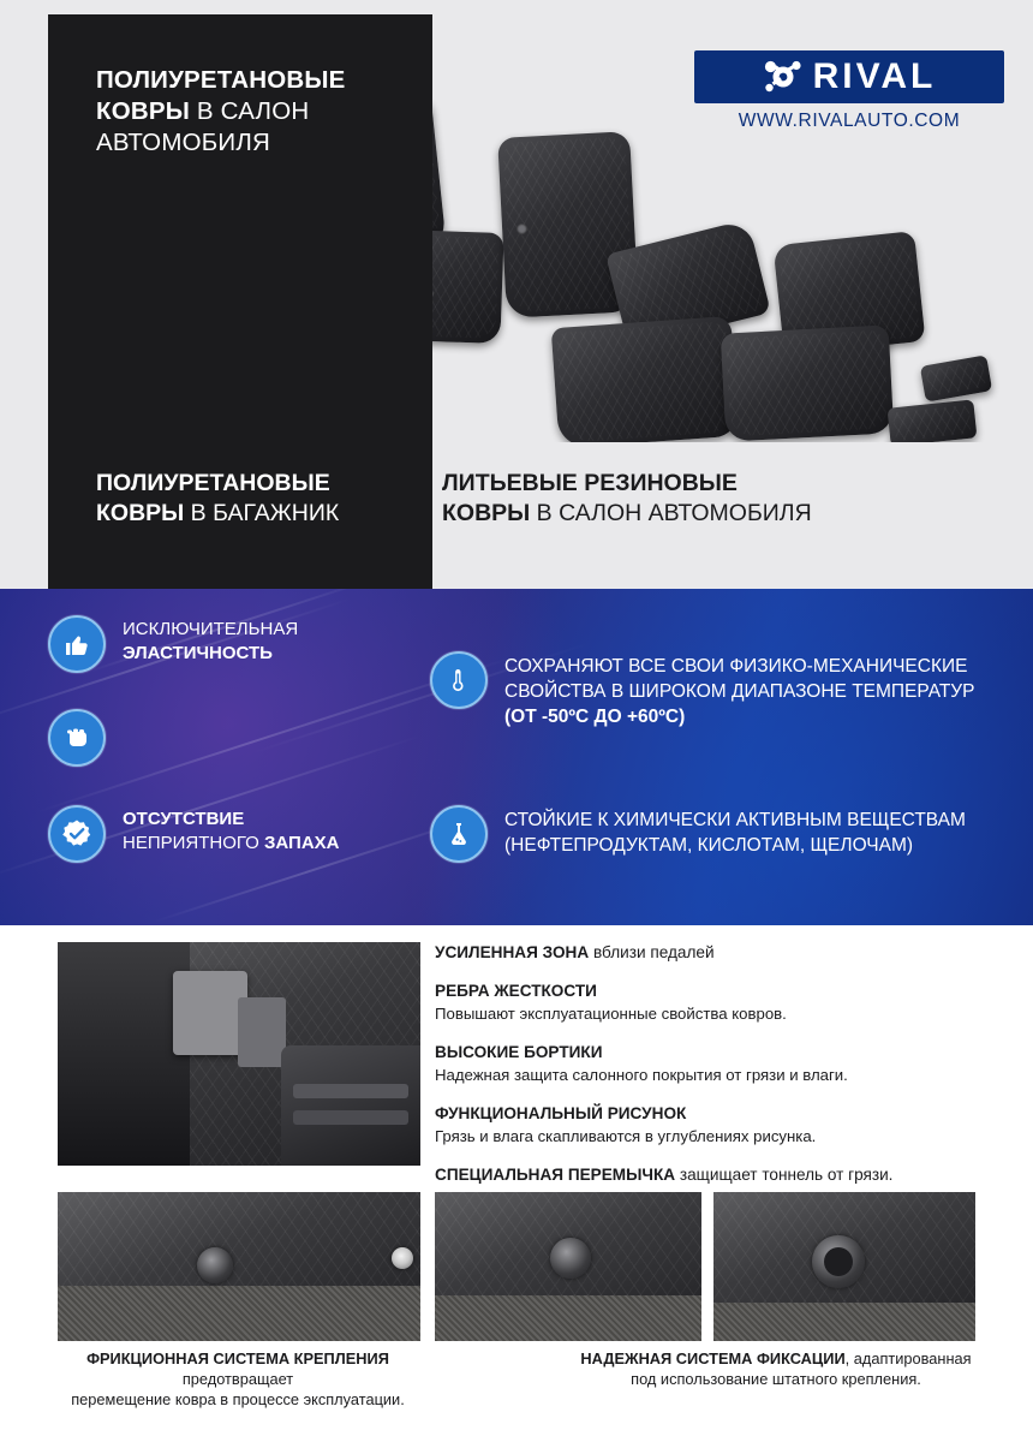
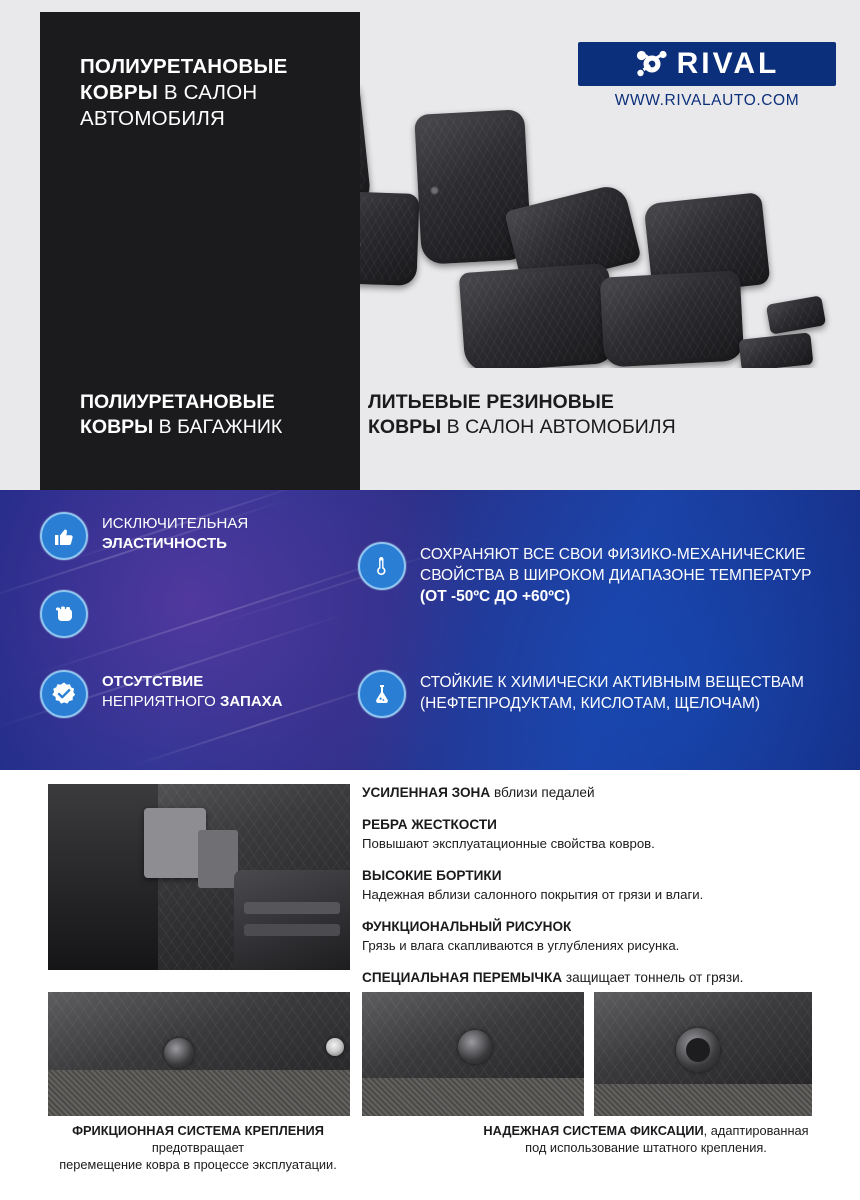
  ПОЛИУРЕТАНОВЫЕ
  КОВРЫ В САЛОН
  АВТОМОБИЛЯ
  ПОЛИУРЕТАНОВЫЕ
  КОВРЫ В БАГАЖНИК
  ЛИТЬЕВЫЕ РЕЗИНОВЫЕ
  КОВРЫ В САЛОН АВТОМОБИЛЯ
  RIVAL
  WWW.RIVALAUTO.COM
  ИСКЛЮЧИТЕЛЬНАЯ
  ЭЛАСТИЧНОСТЬ
  ОТСУТСТВИЕ
  НЕПРИЯТНОГО ЗАПАХА
  СОХРАНЯЮТ ВСЕ СВОИ ФИЗИКО-МЕХАНИЧЕСКИЕ
  СВОЙСТВА В ШИРОКОМ ДИАПАЗОНЕ ТЕМПЕРАТУР
  (ОТ -50ºC ДО +60ºC)
  СТОЙКИЕ К ХИМИЧЕСКИ АКТИВНЫМ ВЕЩЕСТВАМ
  (НЕФТЕПРОДУКТАМ, КИСЛОТАМ, ЩЕЛОЧАМ)
  УСИЛЕННАЯ ЗОНА вблизи педалей
  РЕБРА ЖЕСТКОСТИ
  Повышают эксплуатационные свойства ковров.
  ВЫСОКИЕ БОРТИКИ
- Надежная защита салонного покрытия от грязи и влаги.
+ Надежная вблизи салонного покрытия от грязи и влаги.
  ФУНКЦИОНАЛЬНЫЙ РИСУНОК
  Грязь и влага скапливаются в углублениях рисунка.
  СПЕЦИАЛЬНАЯ ПЕРЕМЫЧКА защищает тоннель от грязи.
  ФРИКЦИОННАЯ СИСТЕМА КРЕПЛЕНИЯ предотвращает
  перемещение ковра в процессе эксплуатации.
  НАДЕЖНАЯ СИСТЕМА ФИКСАЦИИ, адаптированная
  под использование штатного крепления.
